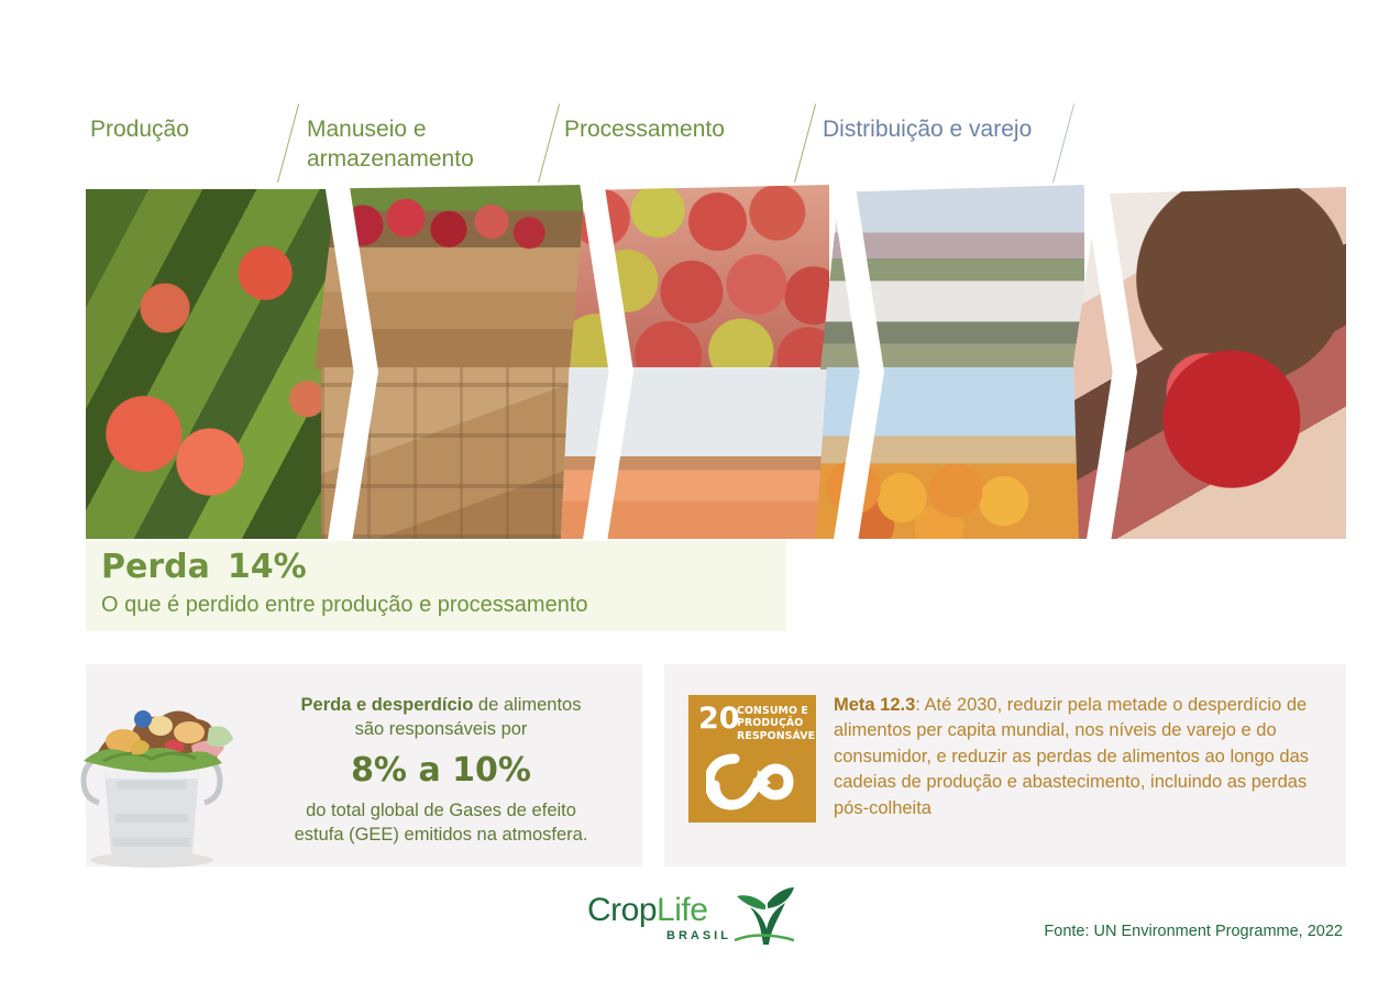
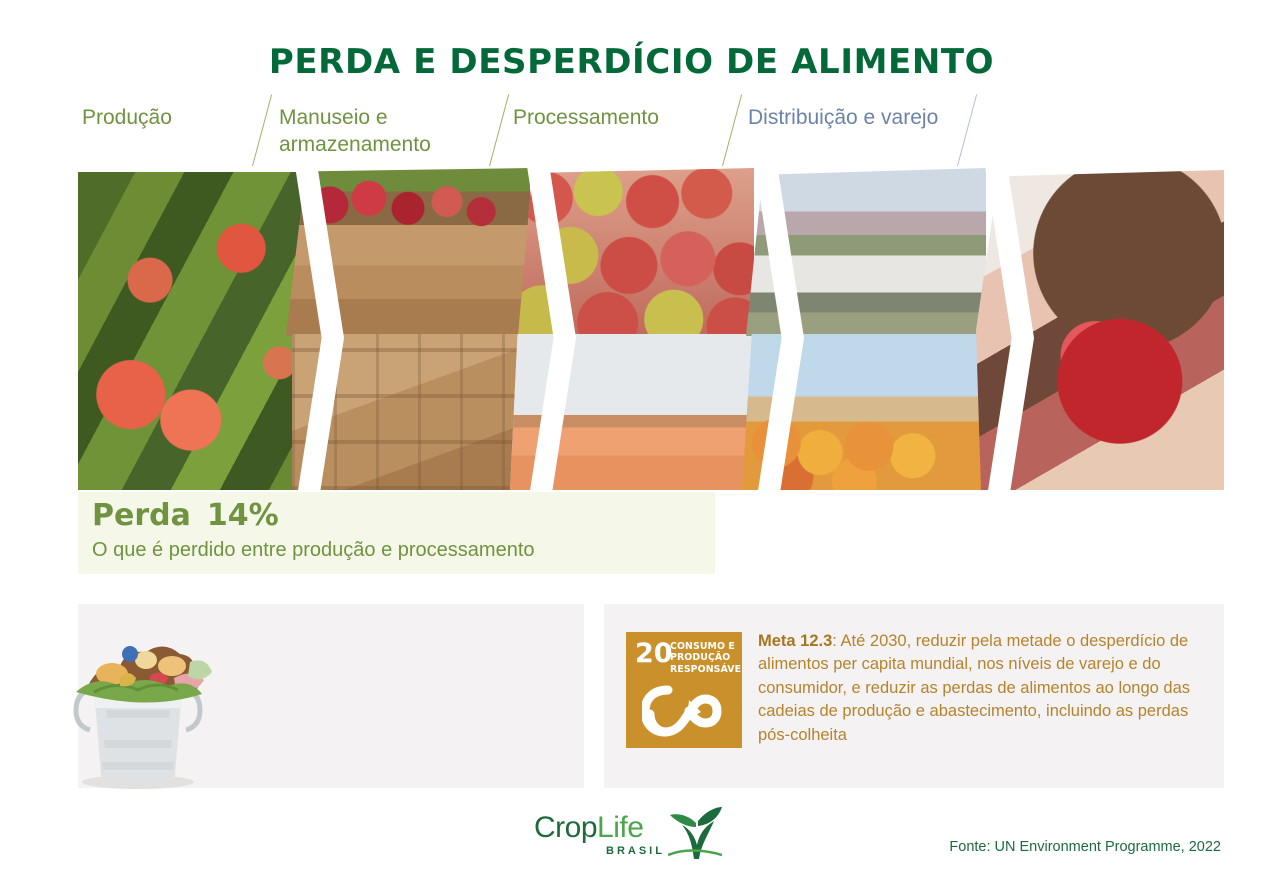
+ PERDA E DESPERDÍCIO DE ALIMENTO
  Produção
  Manuseio e armazenamento
  Processamento
  Distribuição e varejo
  Perda 14%
  O que é perdido entre produção e processamento
- Perda e desperdício de alimentos
- são responsáveis por
- 8% a 10%
- do total global de Gases de efeito
- estufa (GEE) emitidos na atmosfera.
  20
  CONSUMO E PRODUÇÃO RESPONSÁVE
  Meta 12.3: Até 2030, reduzir pela metade o desperdício de alimentos per capita mundial, nos níveis de varejo e do consumidor, e reduzir as perdas de alimentos ao longo das cadeias de produção e abastecimento, incluindo as perdas pós-colheita
  CropLife
  BRASIL
  Fonte: UN Environment Programme, 2022
